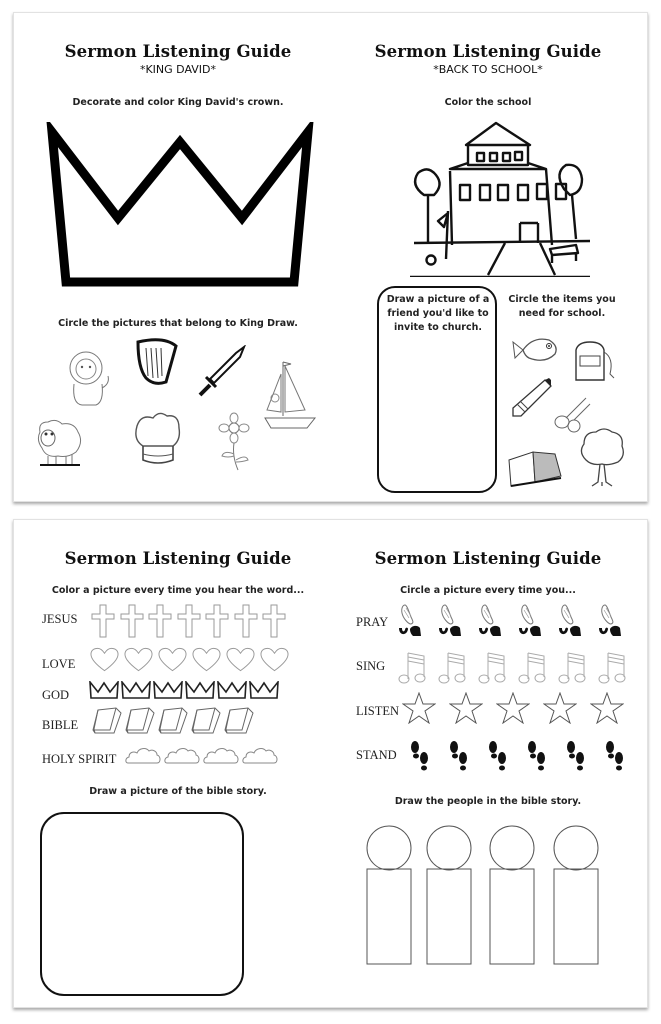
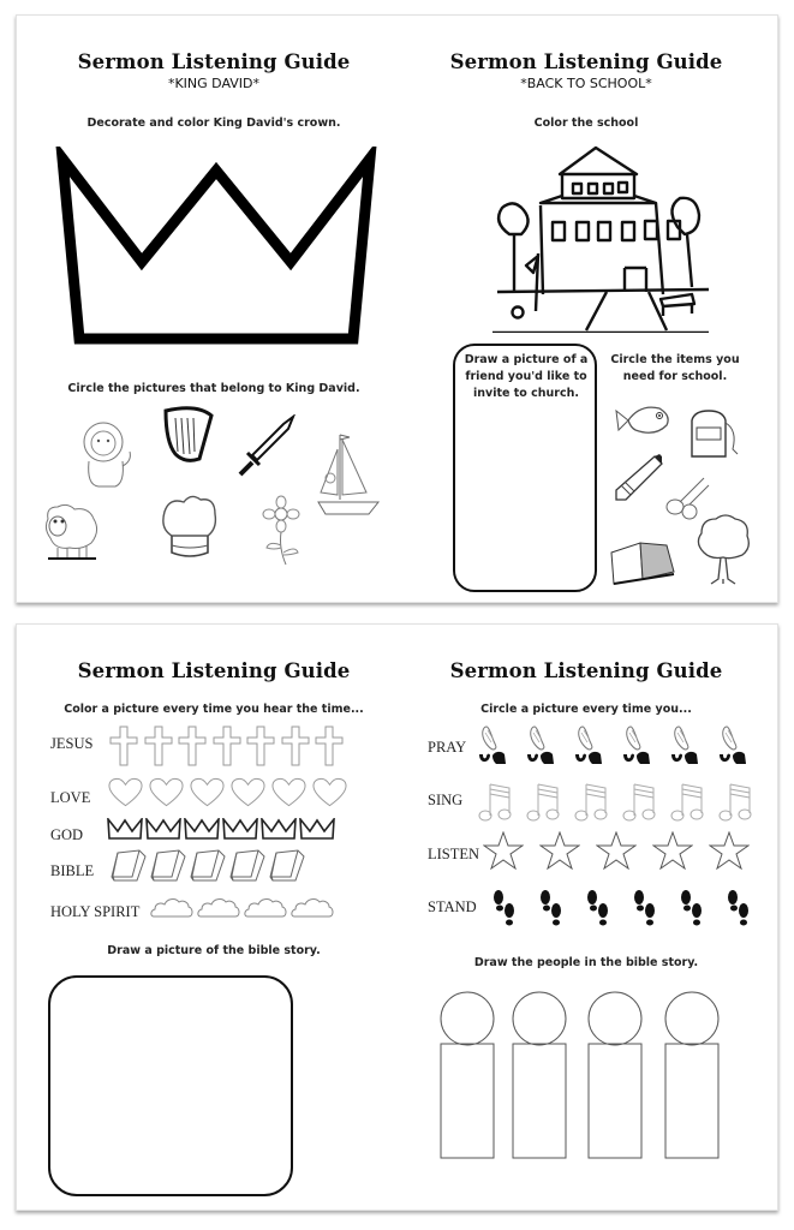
  Sermon Listening Guide
  *KING DAVID*
  Decorate and color King David's crown.
- Circle the pictures that belong to King Draw.
+ Circle the pictures that belong to King David.
  Sermon Listening Guide
  *BACK TO SCHOOL*
  Color the school
  Draw a picture of a friend you'd like to invite to church.
  Circle the items you need for school.
  Sermon Listening Guide
- Color a picture every time you hear the word...
+ Color a picture every time you hear the time...
  JESUS
  LOVE
  GOD
  BIBLE
  HOLY SPIRIT
  Draw a picture of the bible story.
  Sermon Listening Guide
  Circle a picture every time you...
  PRAY
  SING
  LISTEN
  STAND
  Draw the people in the bible story.
